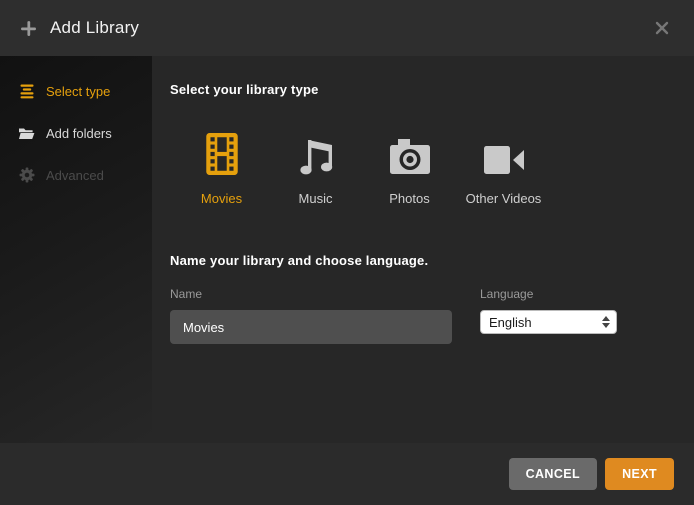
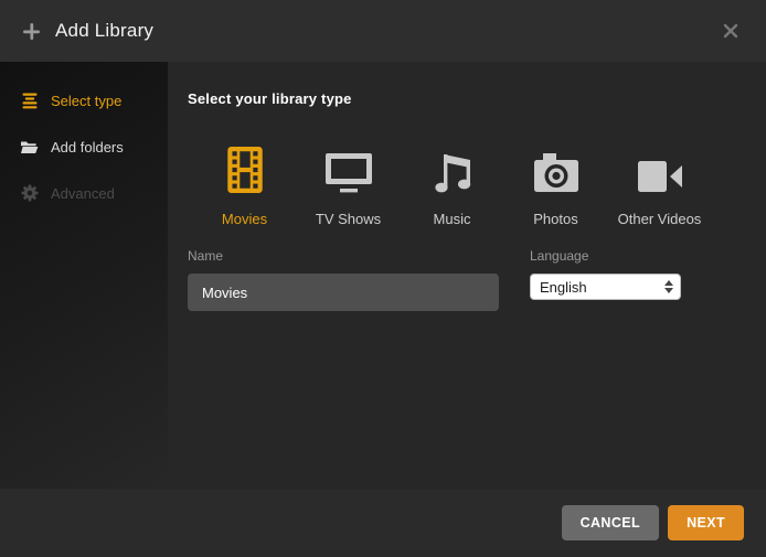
  Add Library
  Select type
  Add folders
  Advanced
  Select your library type
  Movies
+ TV Shows
  Music
  Photos
  Other Videos
- Name your library and choose language.
  Name
  Movies
  Language
  English
  CANCEL
  NEXT
